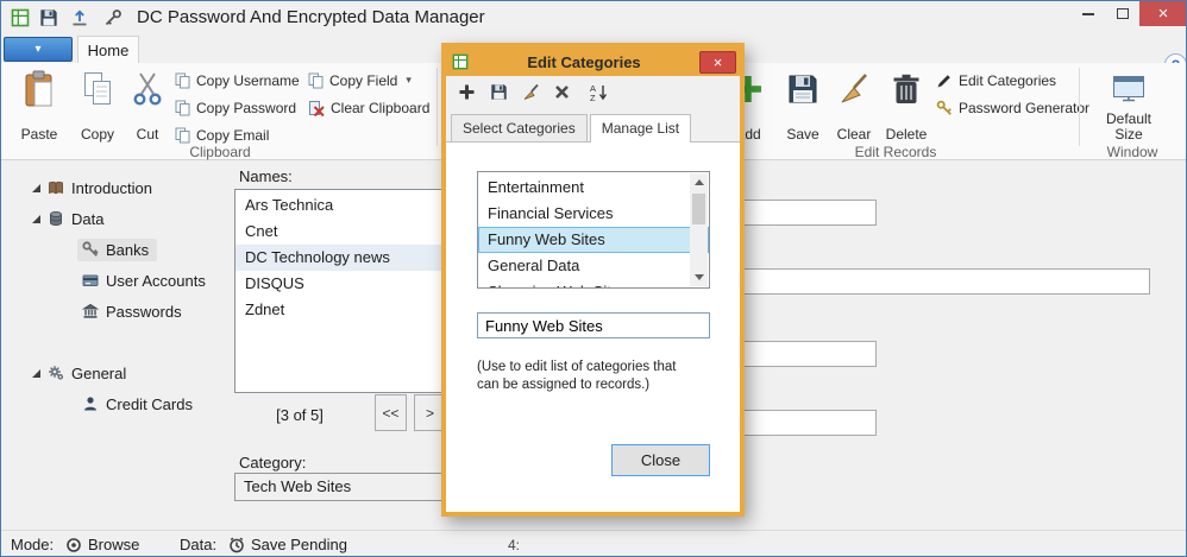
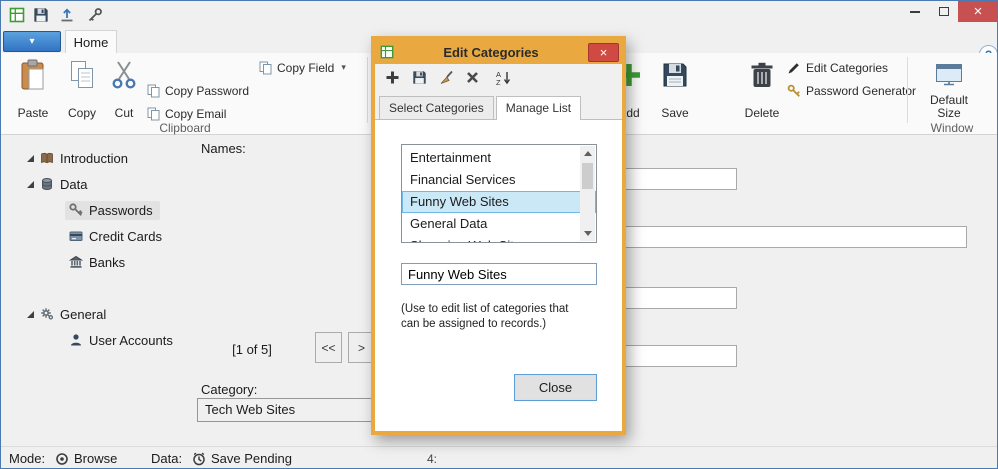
- DC Password And Encrypted Data Manager
  ×
  ▾
  Home
  Paste
  Copy
  Cut
- Copy Username
  Copy Password
  Copy Email
  Copy Field
  ▾
- Clear Clipboard
  Clipboard
  Save
- Clear
  Delete
  Edit Categories
  Password Generator
- Edit Records
  Default Size
  Window
  Introduction
  Data
- Banks
+ Passwords
- User Accounts
+ Credit Cards
- Passwords
+ Banks
  General
- Credit Cards
+ User Accounts
  Names:
- Ars Technica
- Cnet
- DC Technology news
- DISQUS
- Zdnet
- [3 of 5]
+ [1 of 5]
  <<
  >
  Category:
  Tech Web Sites
  Edit Categories
  ×
  A
  Z
  Select Categories
  Manage List
  Entertainment
  Financial Services
  Funny Web Sites
  General Data
  Funny Web Sites
  (Use to edit list of categories that can be assigned to records.)
  Close
  Mode:
  Browse
  Data:
  Save Pending
  4:
